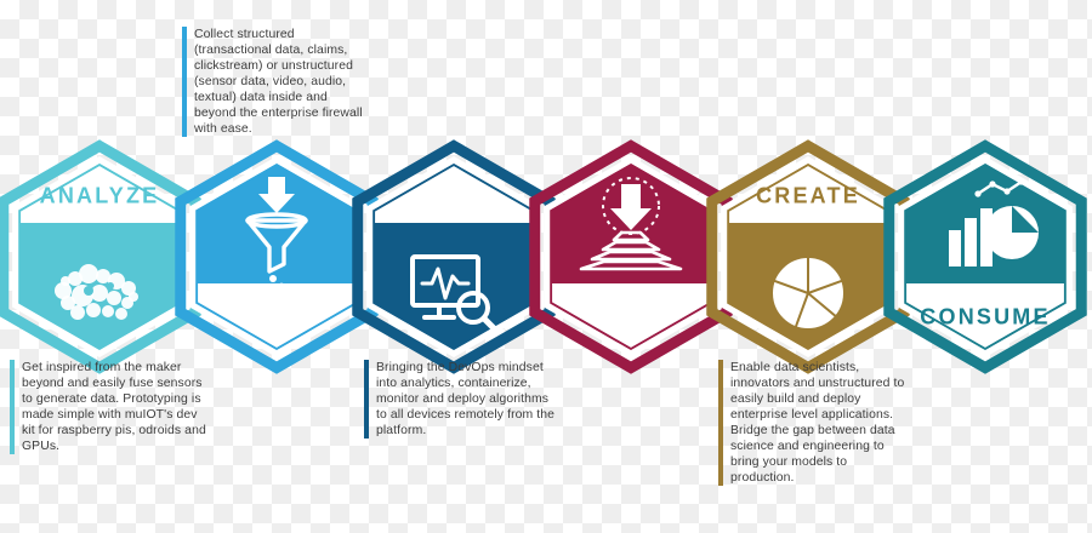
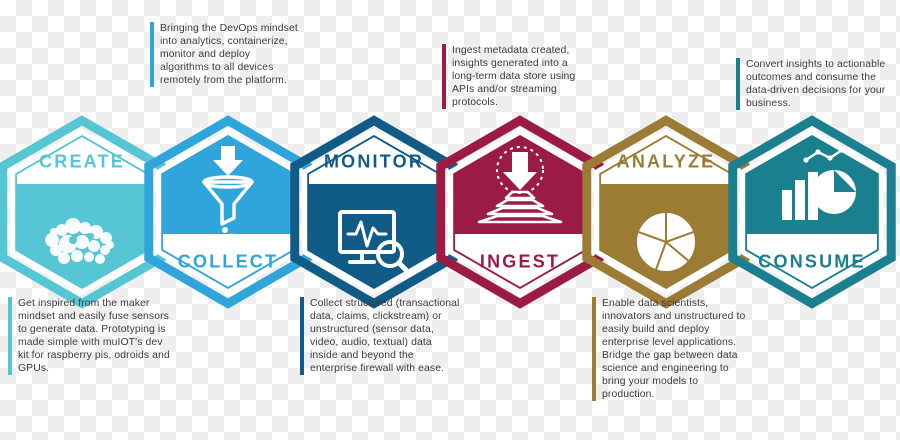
- Collect structured (transactional data, claims, clickstream) or unstructured (sensor data, video, audio, textual) data inside and beyond the enterprise firewall with ease.
+ Bringing the DevOps mindset into analytics, containerize, monitor and deploy algorithms to all devices remotely from the platform.
+ Ingest metadata created, insights generated into a long-term data store using APIs and/or streaming protocols.
+ Convert insights to actionable outcomes and consume the data-driven decisions for your business.
- Get inspired from the maker beyond and easily fuse sensors to generate data. Prototyping is made simple with muIOT's dev kit for raspberry pis, odroids and GPUs.
+ Get inspired from the maker mindset and easily fuse sensors to generate data. Prototyping is made simple with muIOT's dev kit for raspberry pis, odroids and GPUs.
- Bringing the DevOps mindset into analytics, containerize, monitor and deploy algorithms to all devices remotely from the platform.
+ Collect structured (transactional data, claims, clickstream) or unstructured (sensor data, video, audio, textual) data inside and beyond the enterprise firewall with ease.
  Enable data scientists, innovators and unstructured to easily build and deploy enterprise level applications. Bridge the gap between data science and engineering to bring your models to production.
- ANALYZE
+ CREATE
+ COLLECT
+ MONITOR
+ INGEST
- CREATE
+ ANALYZE
  CONSUME
